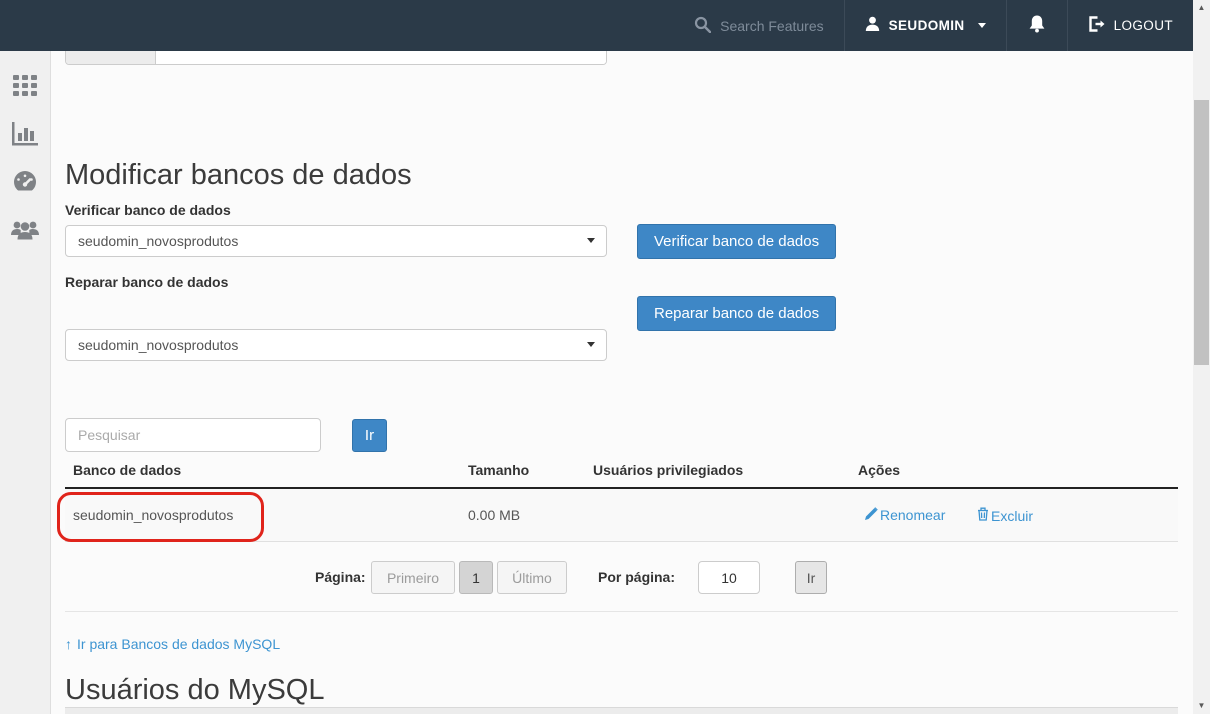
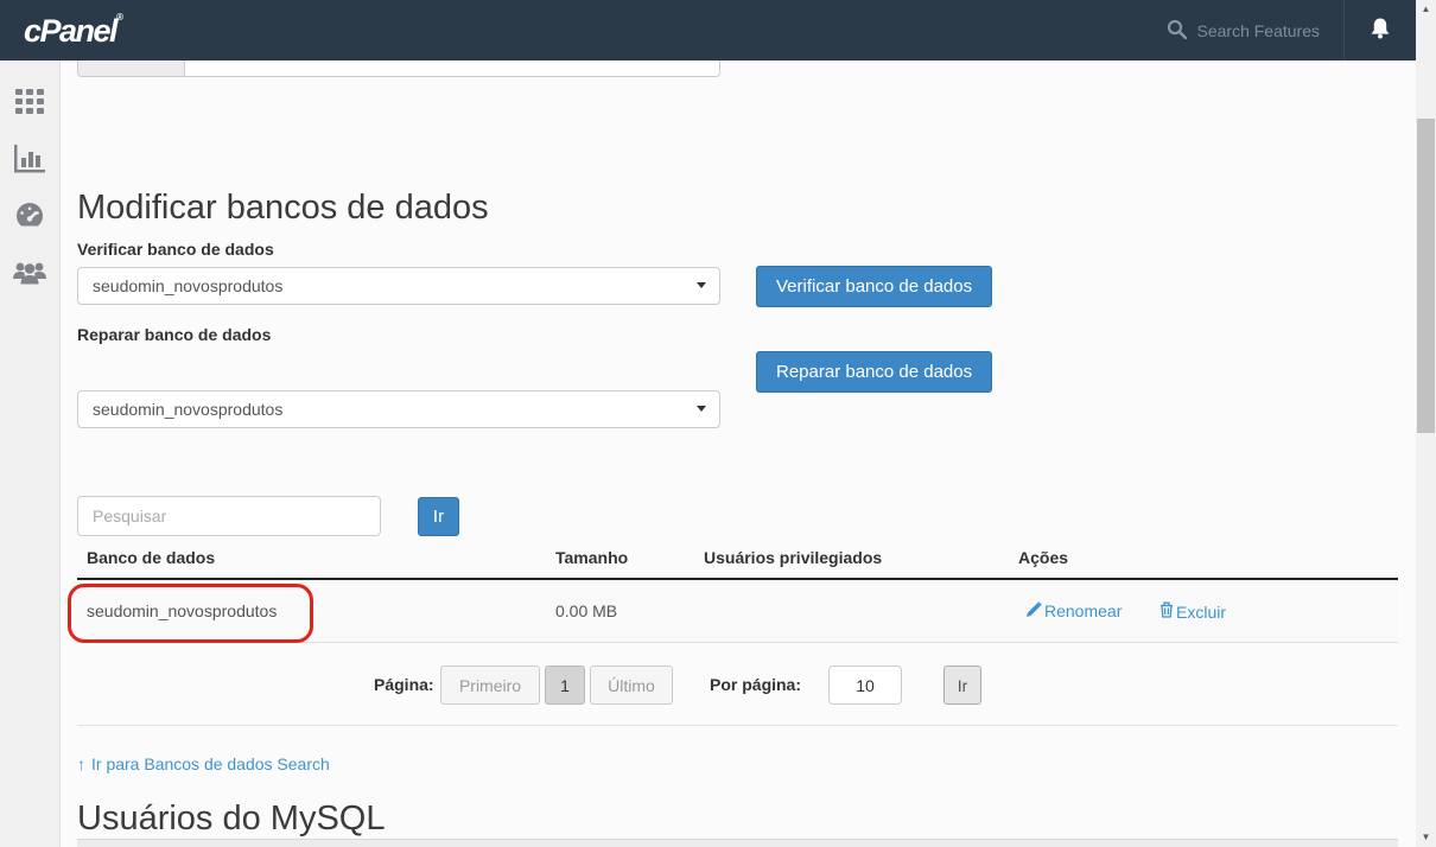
+ cPanel®
  Search Features
- SEUDOMIN
- LOGOUT
  ▲
  ▼
  Modificar bancos de dados
  Verificar banco de dados
  seudomin_novosprodutos
  Verificar banco de dados
  Reparar banco de dados
  seudomin_novosprodutos
  Reparar banco de dados
  Pesquisar
  Ir
  Banco de dados
  Tamanho
  Usuários privilegiados
  Ações
  seudomin_novosprodutos
  0.00 MB
  Renomear
  Excluir
  Página:
  Primeiro
  1
  Último
  Por página:
  10
  Ir
  ↑
- Ir para Bancos de dados MySQL
+ Ir para Bancos de dados Search
  Usuários do MySQL
